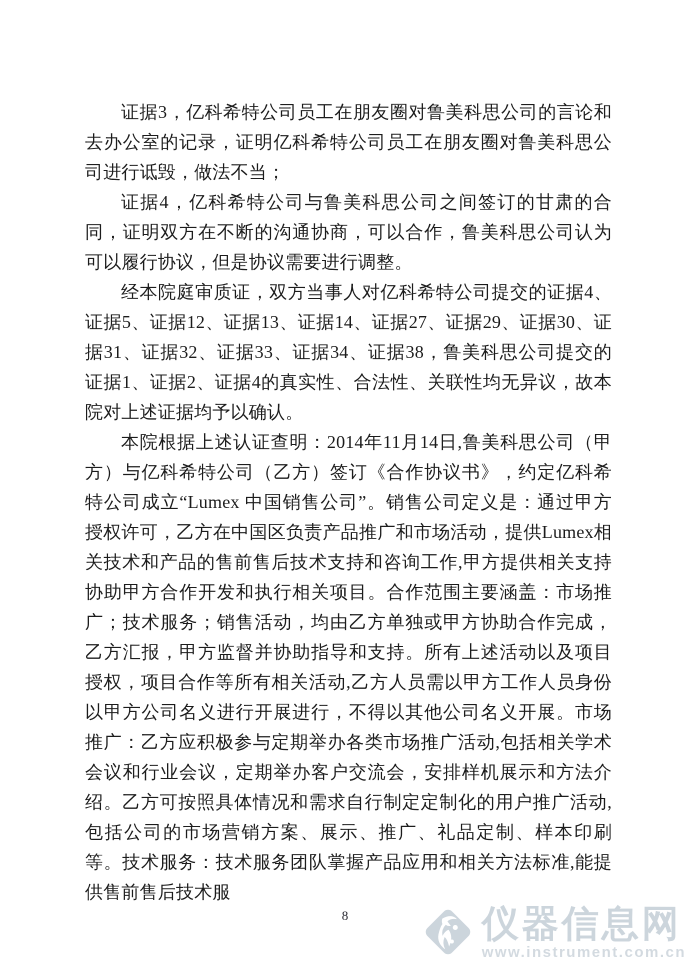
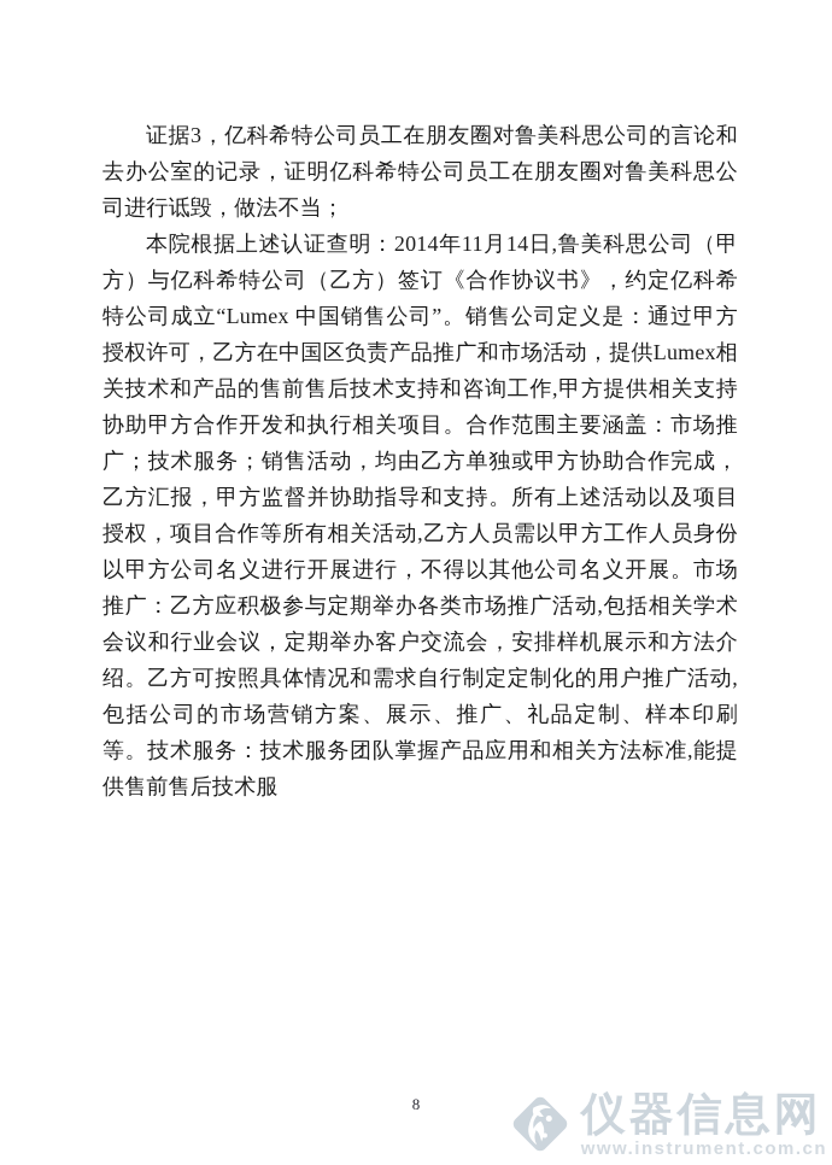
  证据3，亿科希特公司员工在朋友圈对鲁美科思公司的言论和去办公室的记录，证明亿科希特公司员工在朋友圈对鲁美科思公司进行诋毁，做法不当；
- 证据4，亿科希特公司与鲁美科思公司之间签订的甘肃的合同，证明双方在不断的沟通协商，可以合作，鲁美科思公司认为可以履行协议，但是协议需要进行调整。
- 经本院庭审质证，双方当事人对亿科希特公司提交的证据4、证据5、证据12、证据13、证据14、证据27、证据29、证据30、证据31、证据32、证据33、证据34、证据38，鲁美科思公司提交的证据1、证据2、证据4的真实性、合法性、关联性均无异议，故本院对上述证据均予以确认。
  本院根据上述认证查明：2014年11月14日,鲁美科思公司（甲方）与亿科希特公司（乙方）签订《合作协议书》，约定亿科希特公司成立“Lumex 中国销售公司”。销售公司定义是：通过甲方授权许可，乙方在中国区负责产品推广和市场活动，提供Lumex相关技术和产品的售前售后技术支持和咨询工作,甲方提供相关支持协助甲方合作开发和执行相关项目。合作范围主要涵盖：市场推广；技术服务；销售活动，均由乙方单独或甲方协助合作完成，乙方汇报，甲方监督并协助指导和支持。所有上述活动以及项目授权，项目合作等所有相关活动,乙方人员需以甲方工作人员身份以甲方公司名义进行开展进行，不得以其他公司名义开展。市场推广：乙方应积极参与定期举办各类市场推广活动,包括相关学术会议和行业会议，定期举办客户交流会，安排样机展示和方法介绍。乙方可按照具体情况和需求自行制定定制化的用户推广活动,包括公司的市场营销方案、展示、推广、礼品定制、样本印刷等。技术服务：技术服务团队掌握产品应用和相关方法标准,能提供售前售后技术服
  8
  仪器信息网
  www.instrument.com.cn
